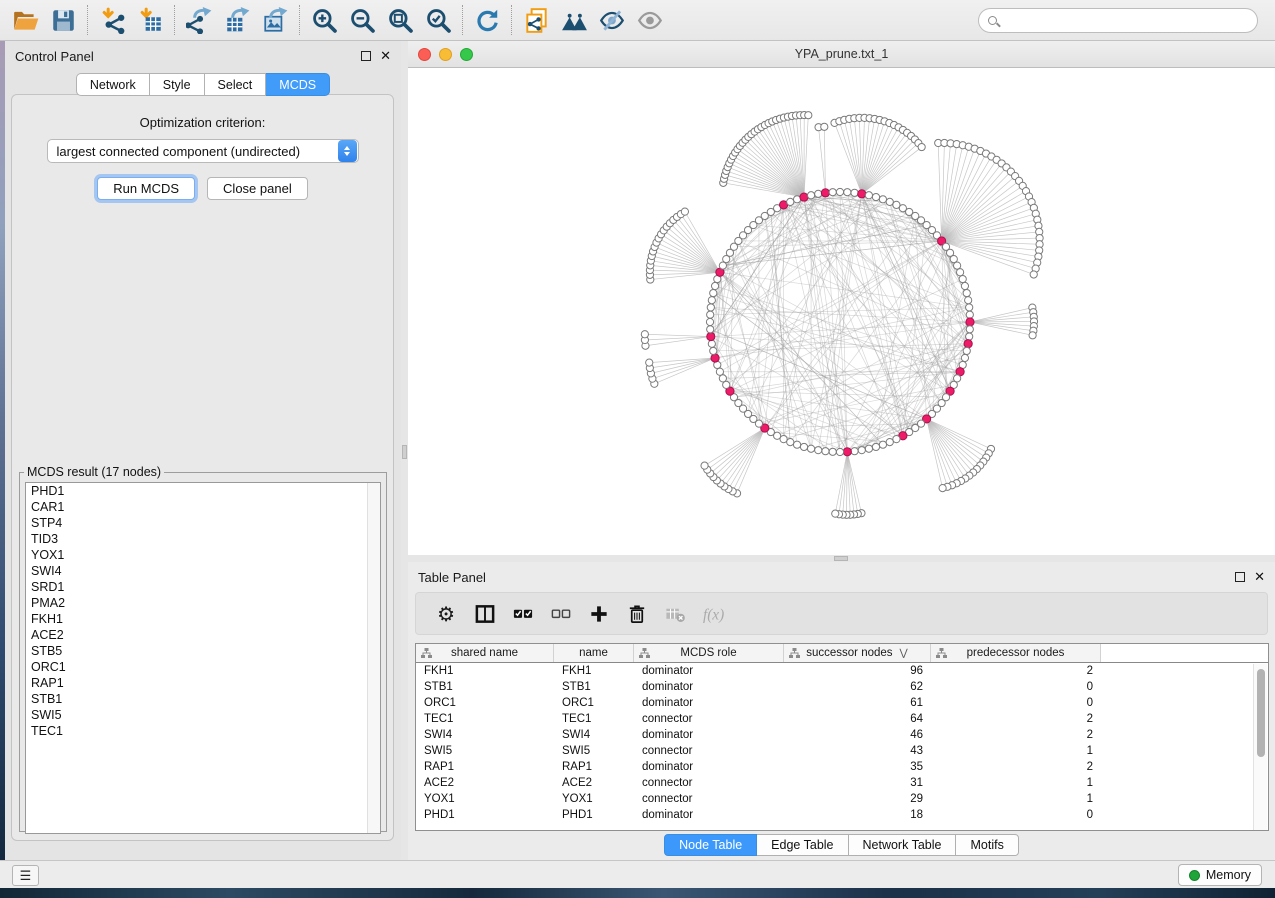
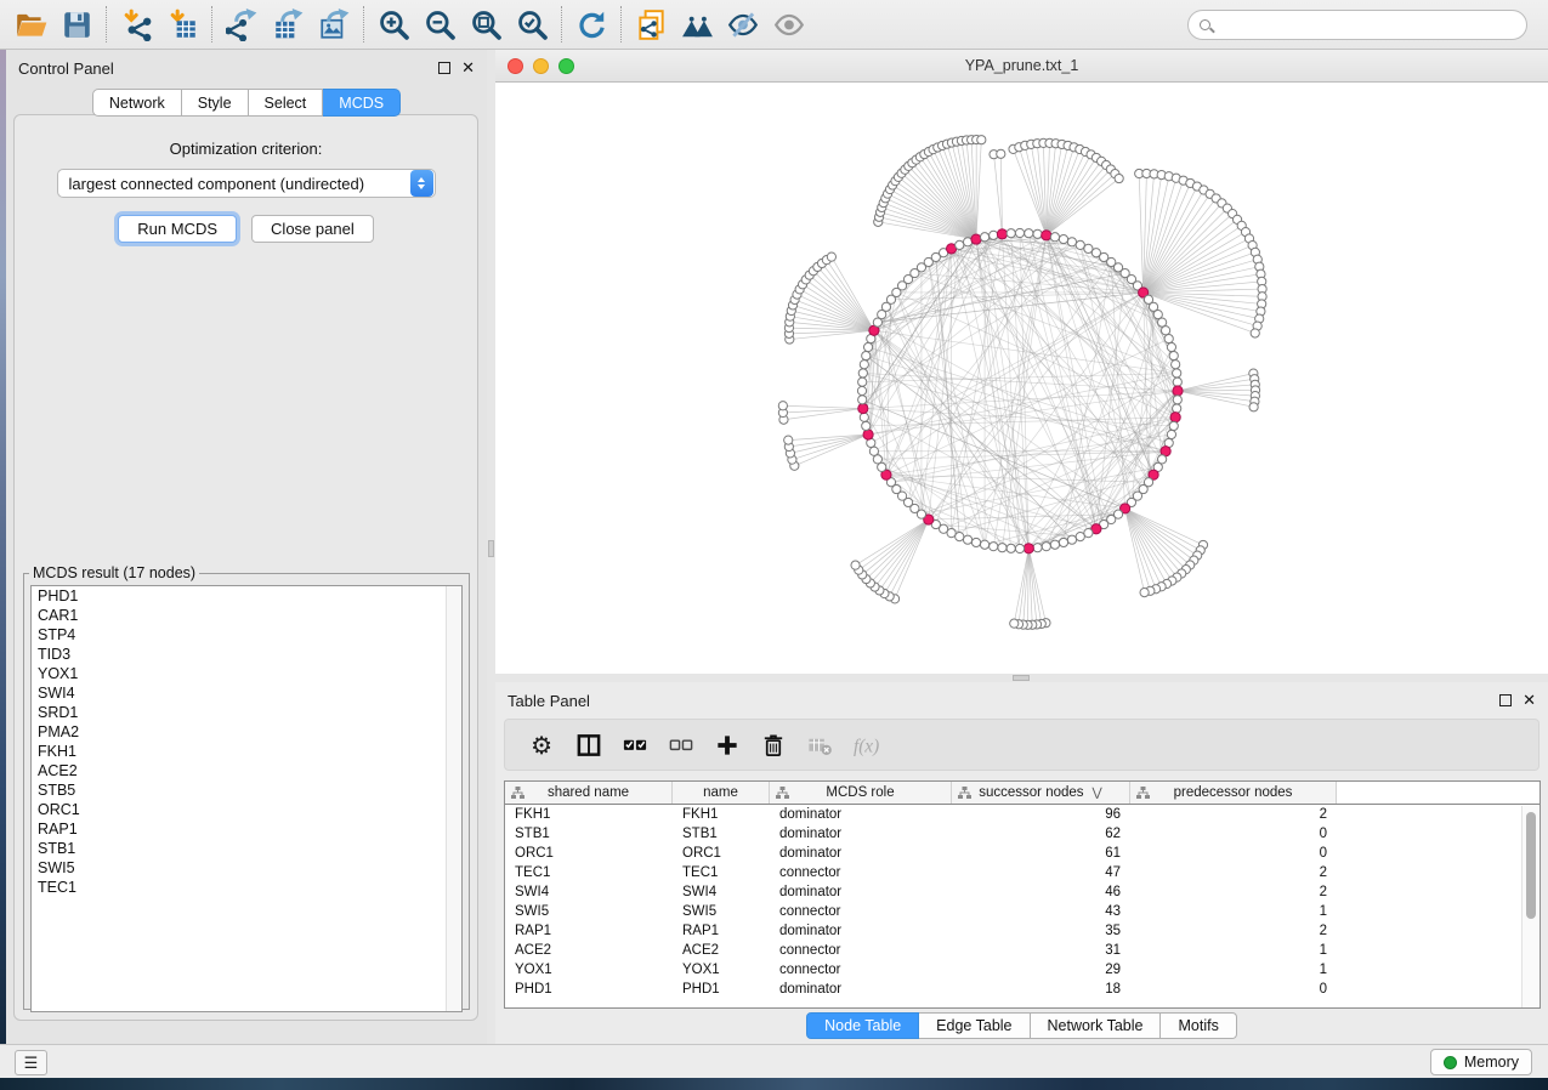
  Control Panel
  ✕
  Network
  Style
  Select
  MCDS
  Optimization criterion:
  largest connected component (undirected)
  Run MCDS
  Close panel
  MCDS result (17 nodes)
  PHD1
  CAR1
  STP4
  TID3
  YOX1
  SWI4
  SRD1
  PMA2
  FKH1
  ACE2
  STB5
  ORC1
  RAP1
  STB1
  SWI5
  TEC1
  YPA_prune.txt_1
  Table Panel
  ✕
  ⚙
  f(x)
  shared name
  name
  MCDS role
  successor nodes
  ⋁
  predecessor nodes
  FKH1
  FKH1
  dominator
  96
  2
  STB1
  STB1
  dominator
  62
  0
  ORC1
  ORC1
  dominator
  61
  0
  TEC1
  TEC1
  connector
- 64
+ 47
  2
  SWI4
  SWI4
  dominator
  46
  2
  SWI5
  SWI5
  connector
  43
  1
  RAP1
  RAP1
  dominator
  35
  2
  ACE2
  ACE2
  connector
  31
  1
  YOX1
  YOX1
  connector
  29
  1
  PHD1
  PHD1
  dominator
  18
  0
  Node Table
  Edge Table
  Network Table
  Motifs
  ☰
  Memory
